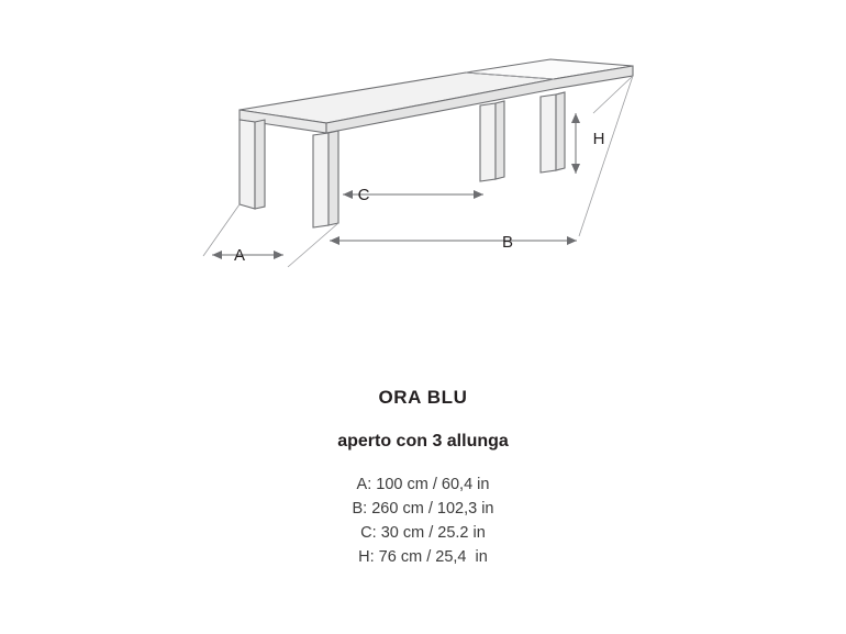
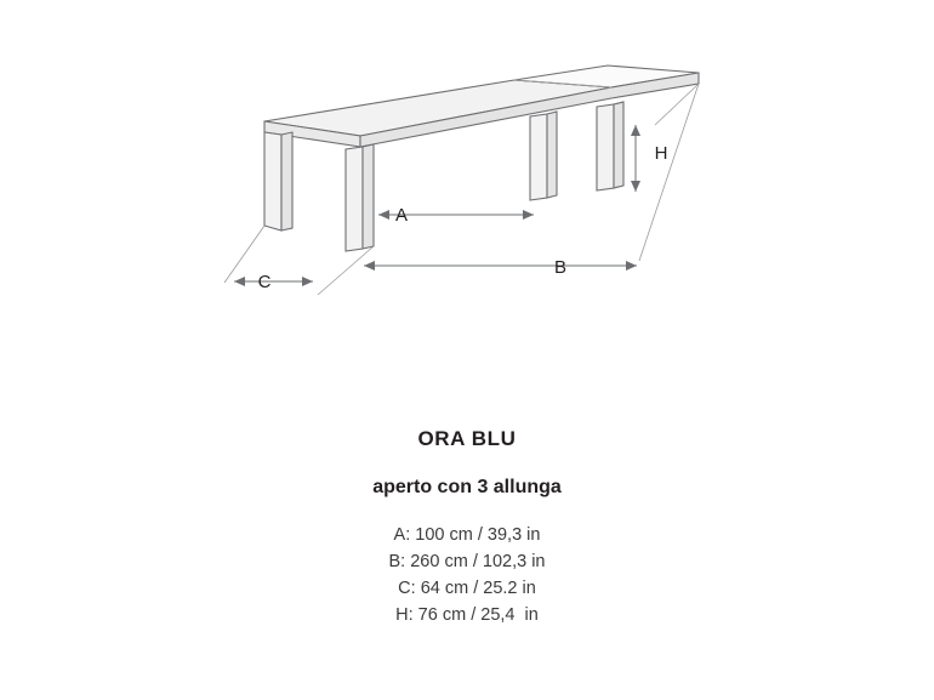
- A
+ C
  B
- C
+ A
  H
  ORA BLU
  aperto con 3 allunga
- A: 100 cm / 60,4 in
+ A: 100 cm / 39,3 in
  B: 260 cm / 102,3 in
- C: 30 cm / 25.2 in
+ C: 64 cm / 25.2 in
  H: 76 cm / 25,4 in
